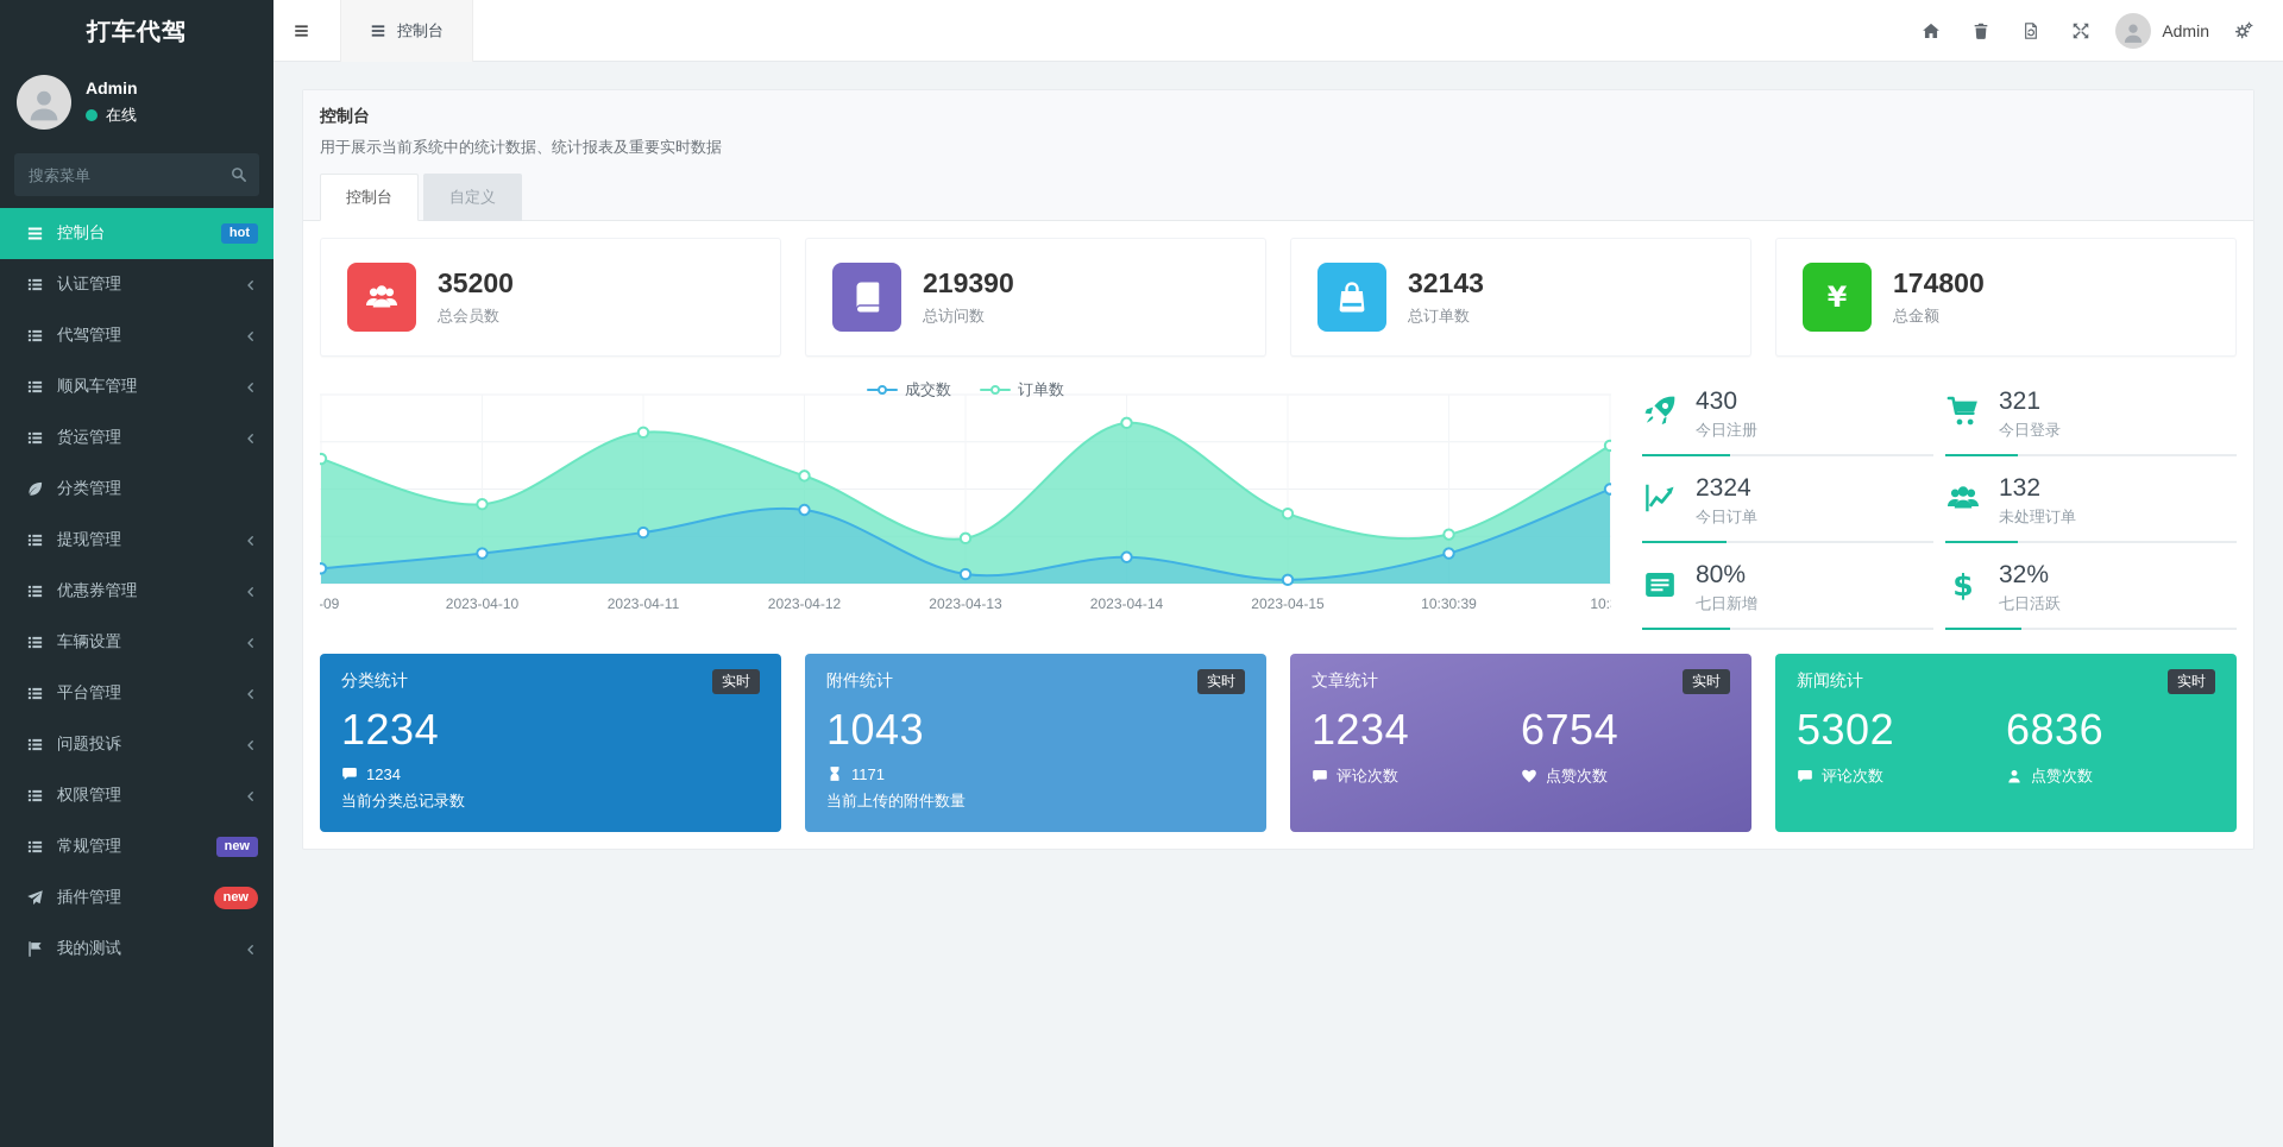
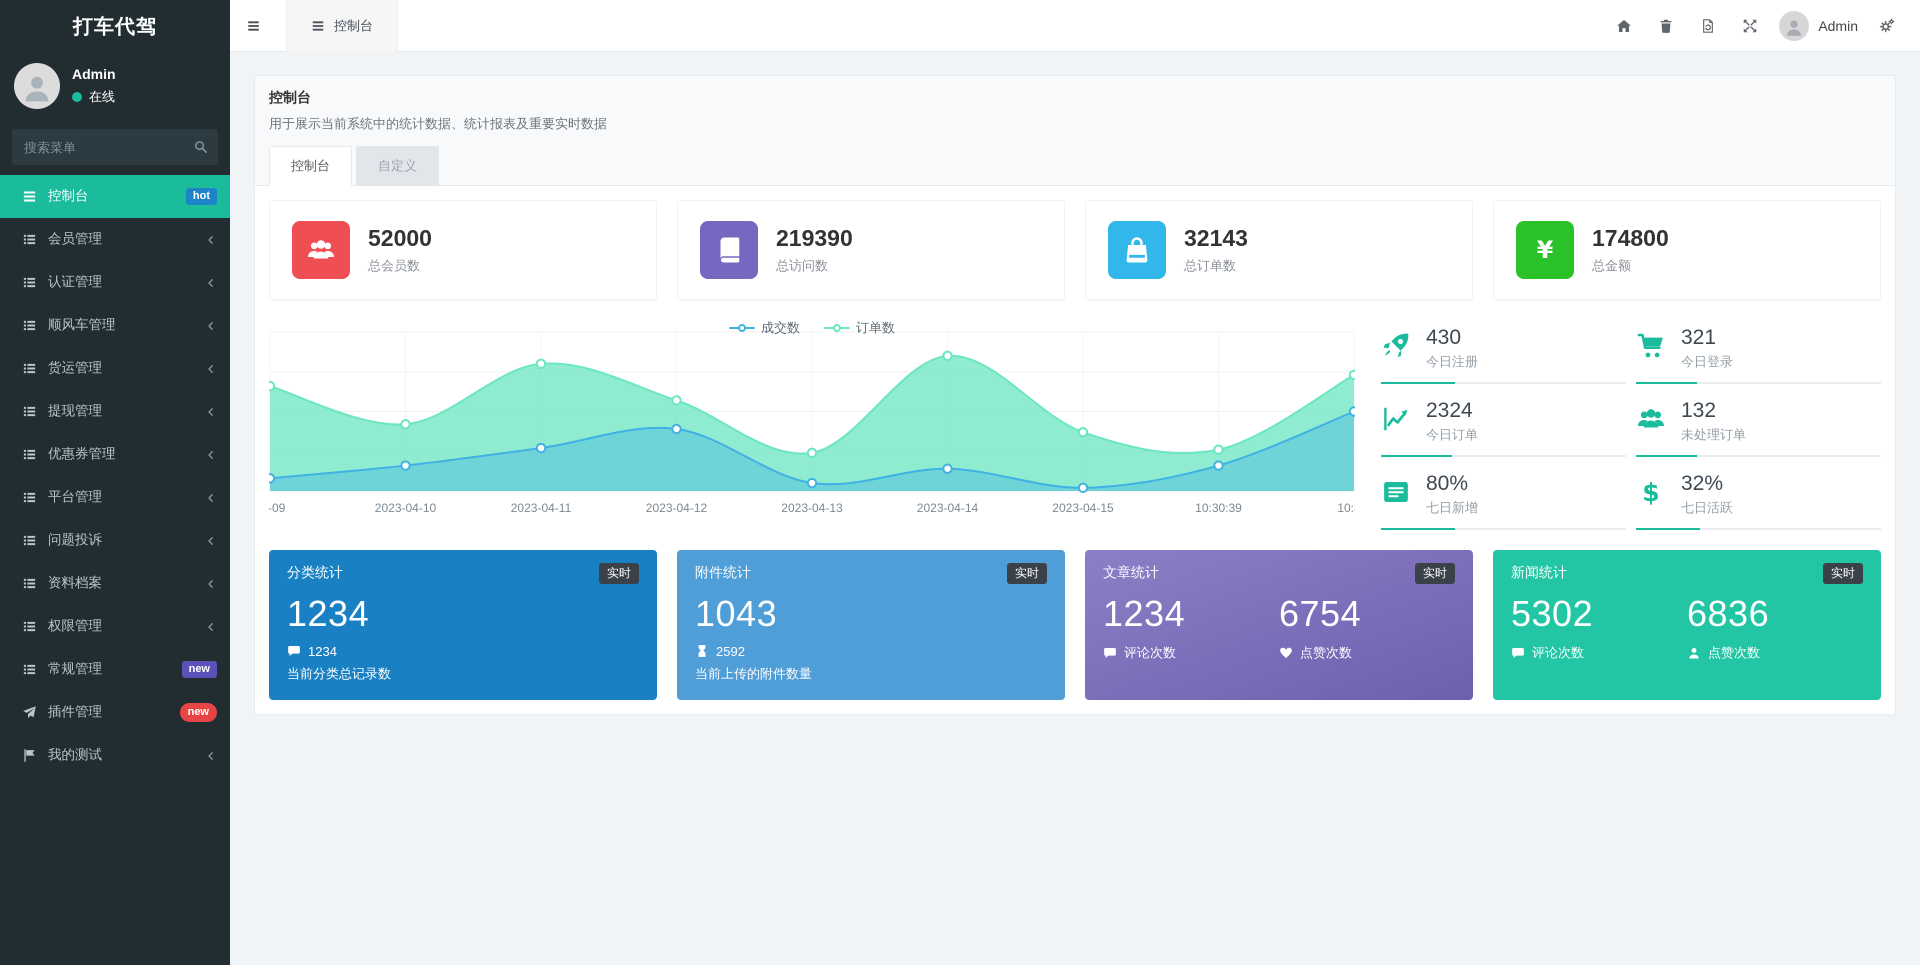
  打车代驾
  Admin
  在线
  搜索菜单
  控制台
  hot
+ 会员管理
  认证管理
- 代驾管理
  顺风车管理
  货运管理
- 分类管理
  提现管理
  优惠券管理
- 车辆设置
  平台管理
  问题投诉
+ 资料档案
  权限管理
  常规管理
  new
  插件管理
  new
  我的测试
  控制台
  Admin
  控制台
  用于展示当前系统中的统计数据、统计报表及重要实时数据
  控制台
  自定义
- 35200
+ 52000
  总会员数
  219390
  总访问数
  32143
  总订单数
  ¥
  174800
  总金额
  成交数
  订单数
  2023-04-10
  2023-04-11
  2023-04-12
  2023-04-13
  2023-04-14
  2023-04-15
  10:30:39
  430
  今日注册
  321
  今日登录
  2324
  今日订单
  132
  未处理订单
  80%
  七日新增
  $
  32%
  七日活跃
  分类统计
  实时
  1234
  1234
  当前分类总记录数
  附件统计
  实时
  1043
- 1171
+ 2592
  当前上传的附件数量
  文章统计
  实时
  1234
  评论次数
  6754
  点赞次数
  新闻统计
  实时
  5302
  评论次数
  6836
  点赞次数
